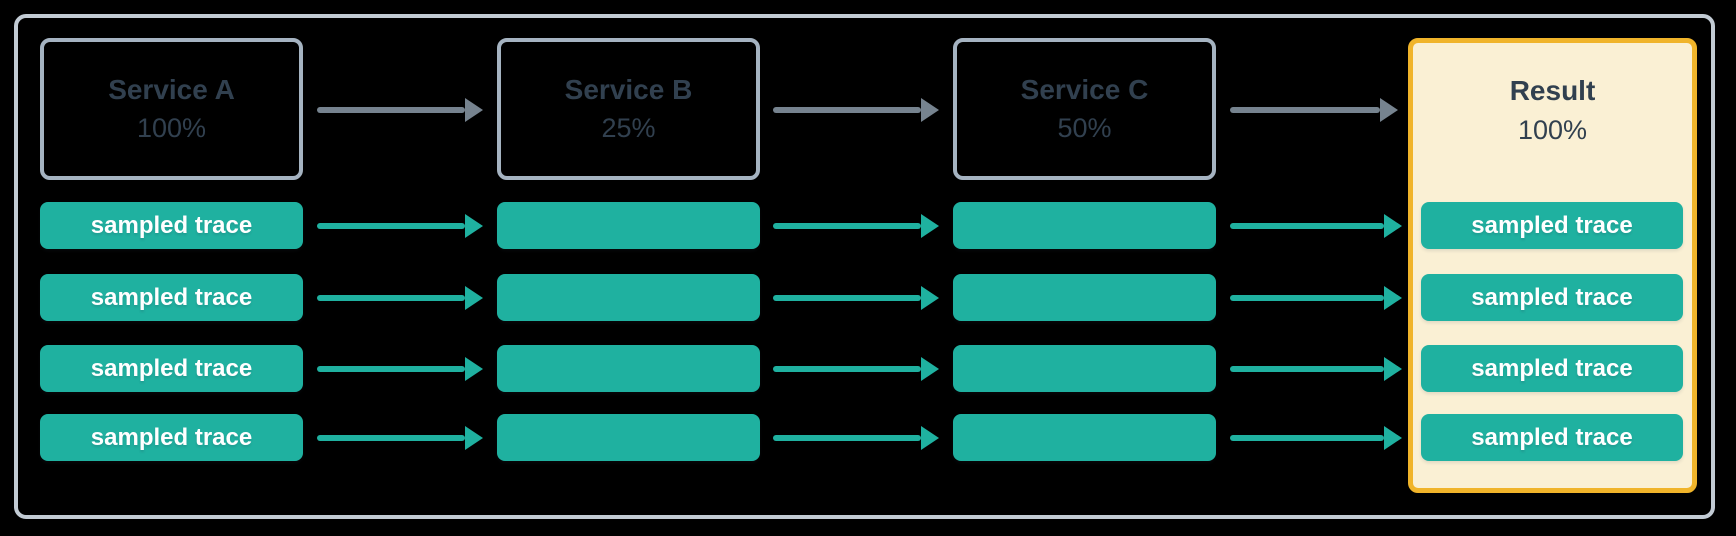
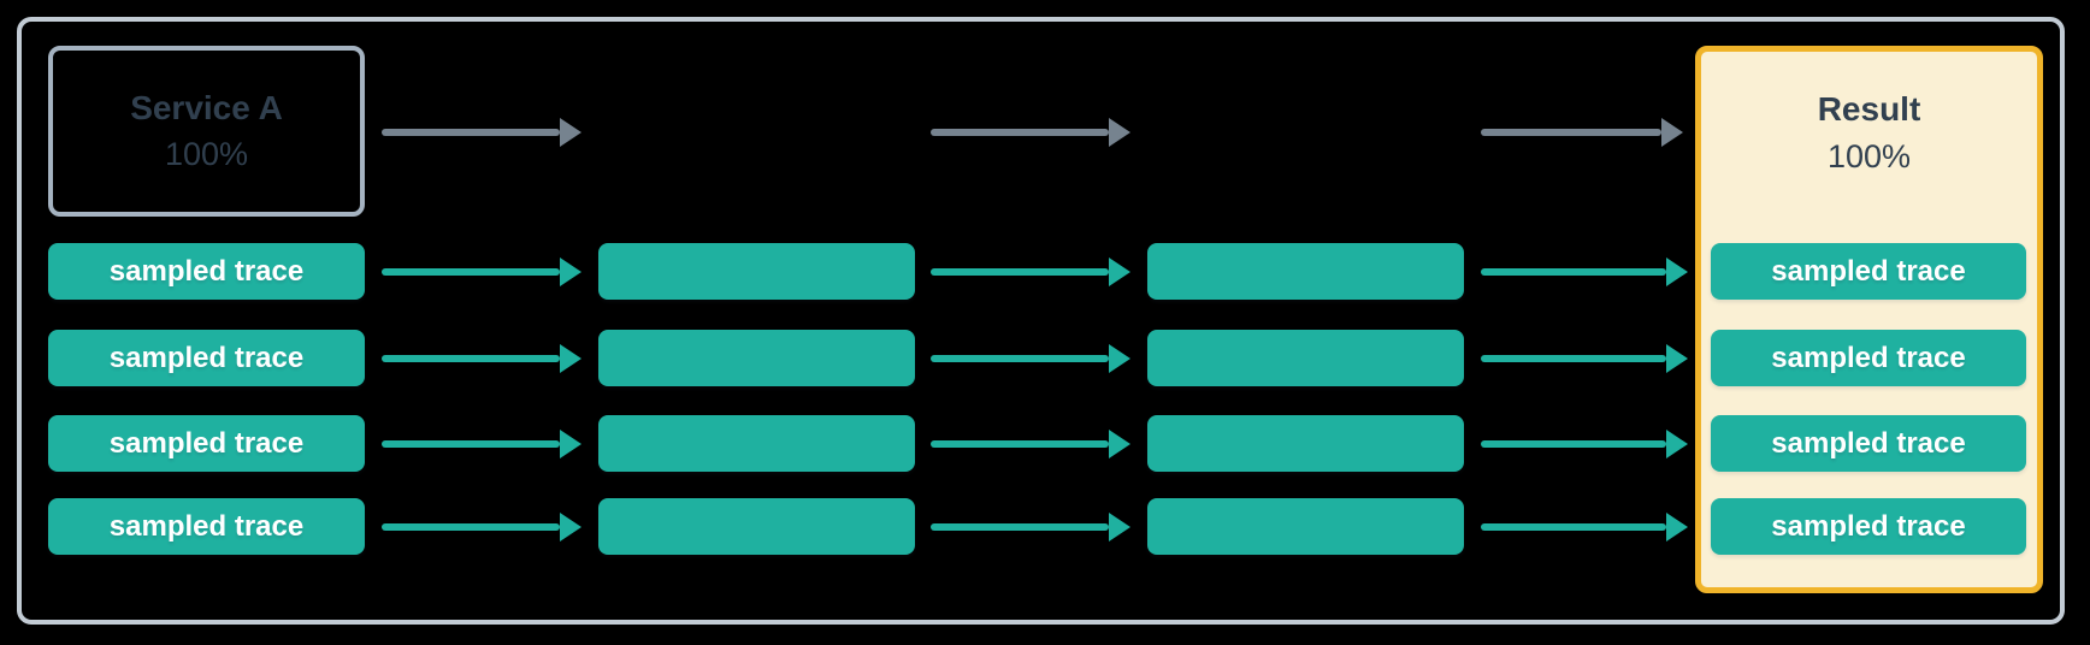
  Service A
  100%
- Service B
- 25%
- Service C
- 50%
  Result
  100%
  sampled trace
  sampled trace
  sampled trace
  sampled trace
  sampled trace
  sampled trace
  sampled trace
  sampled trace
